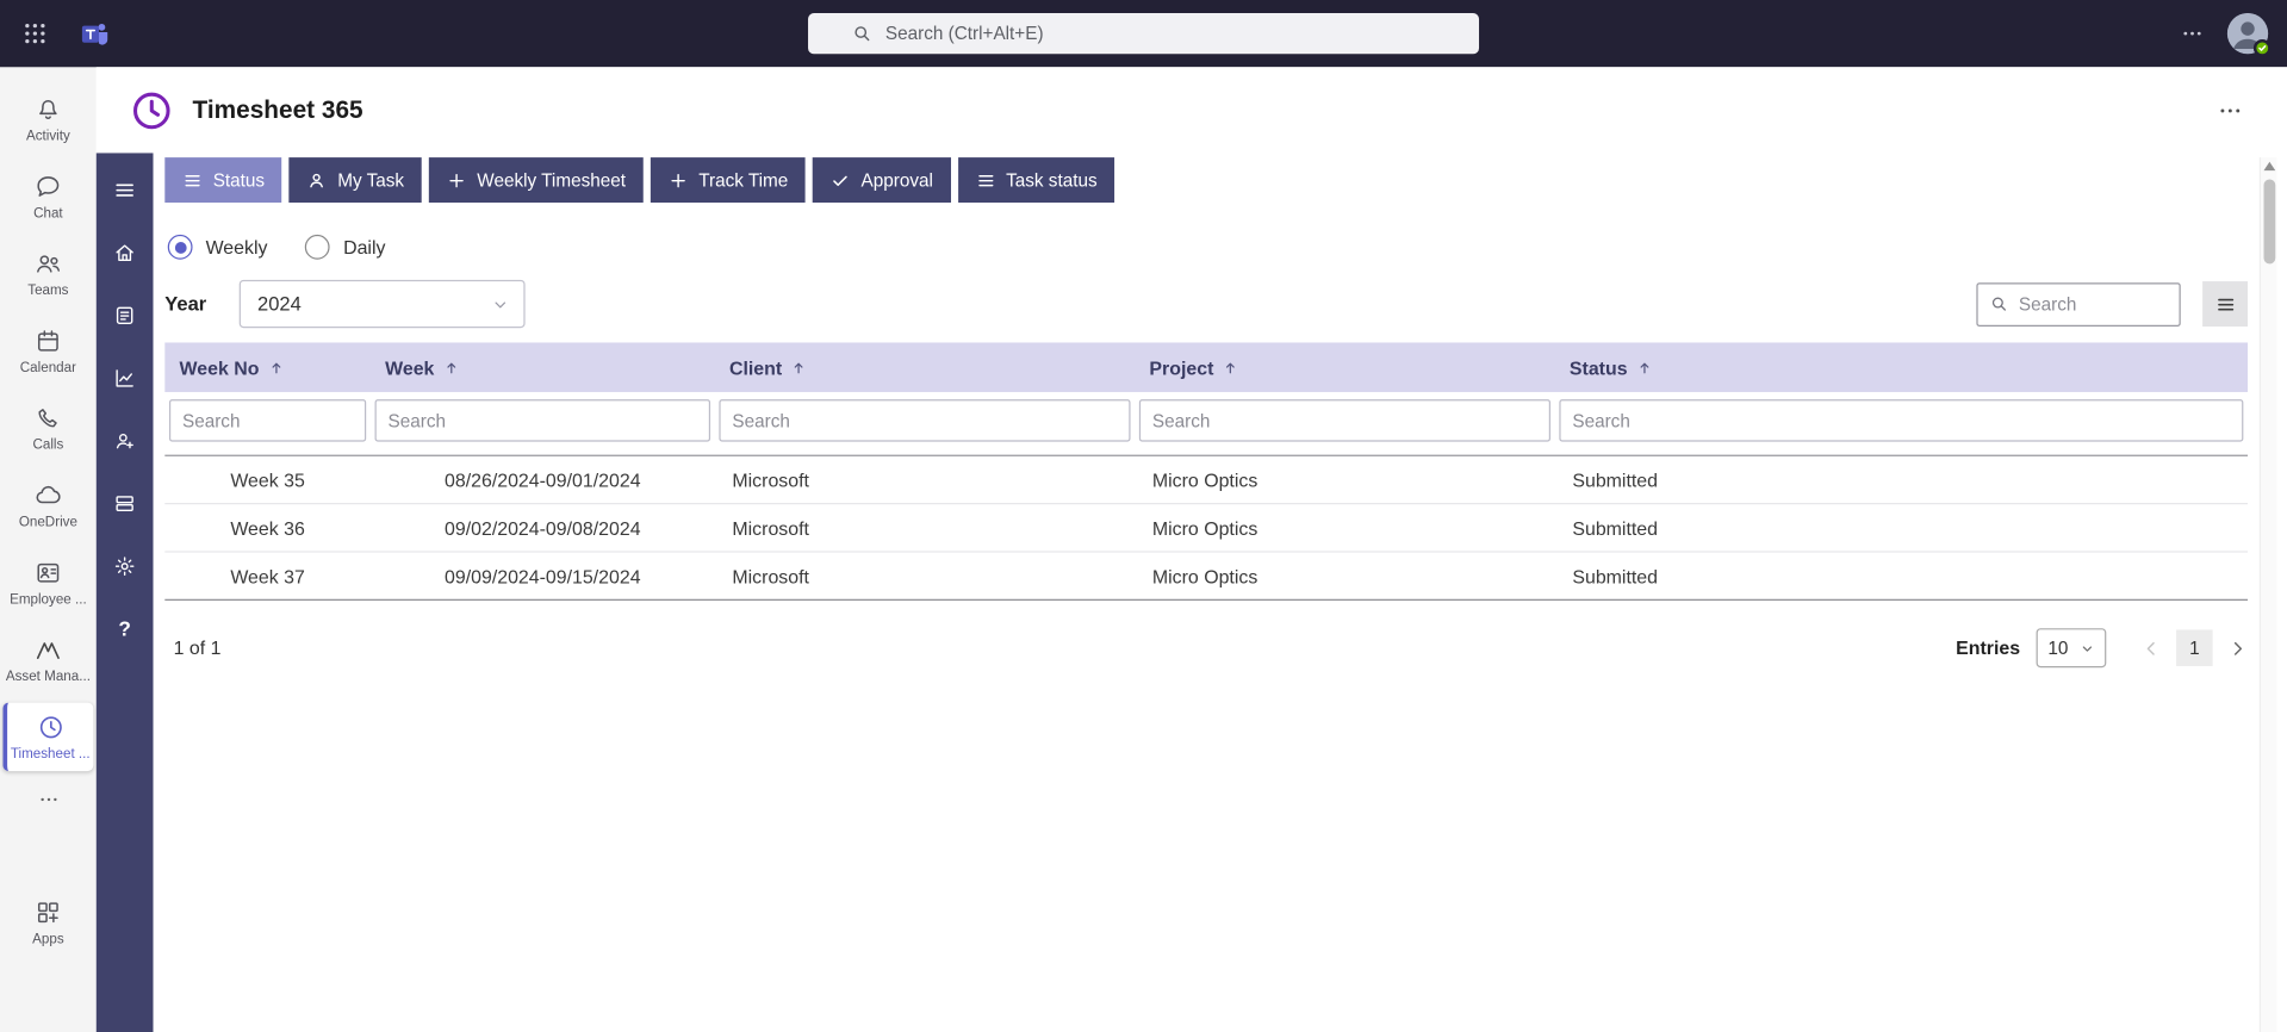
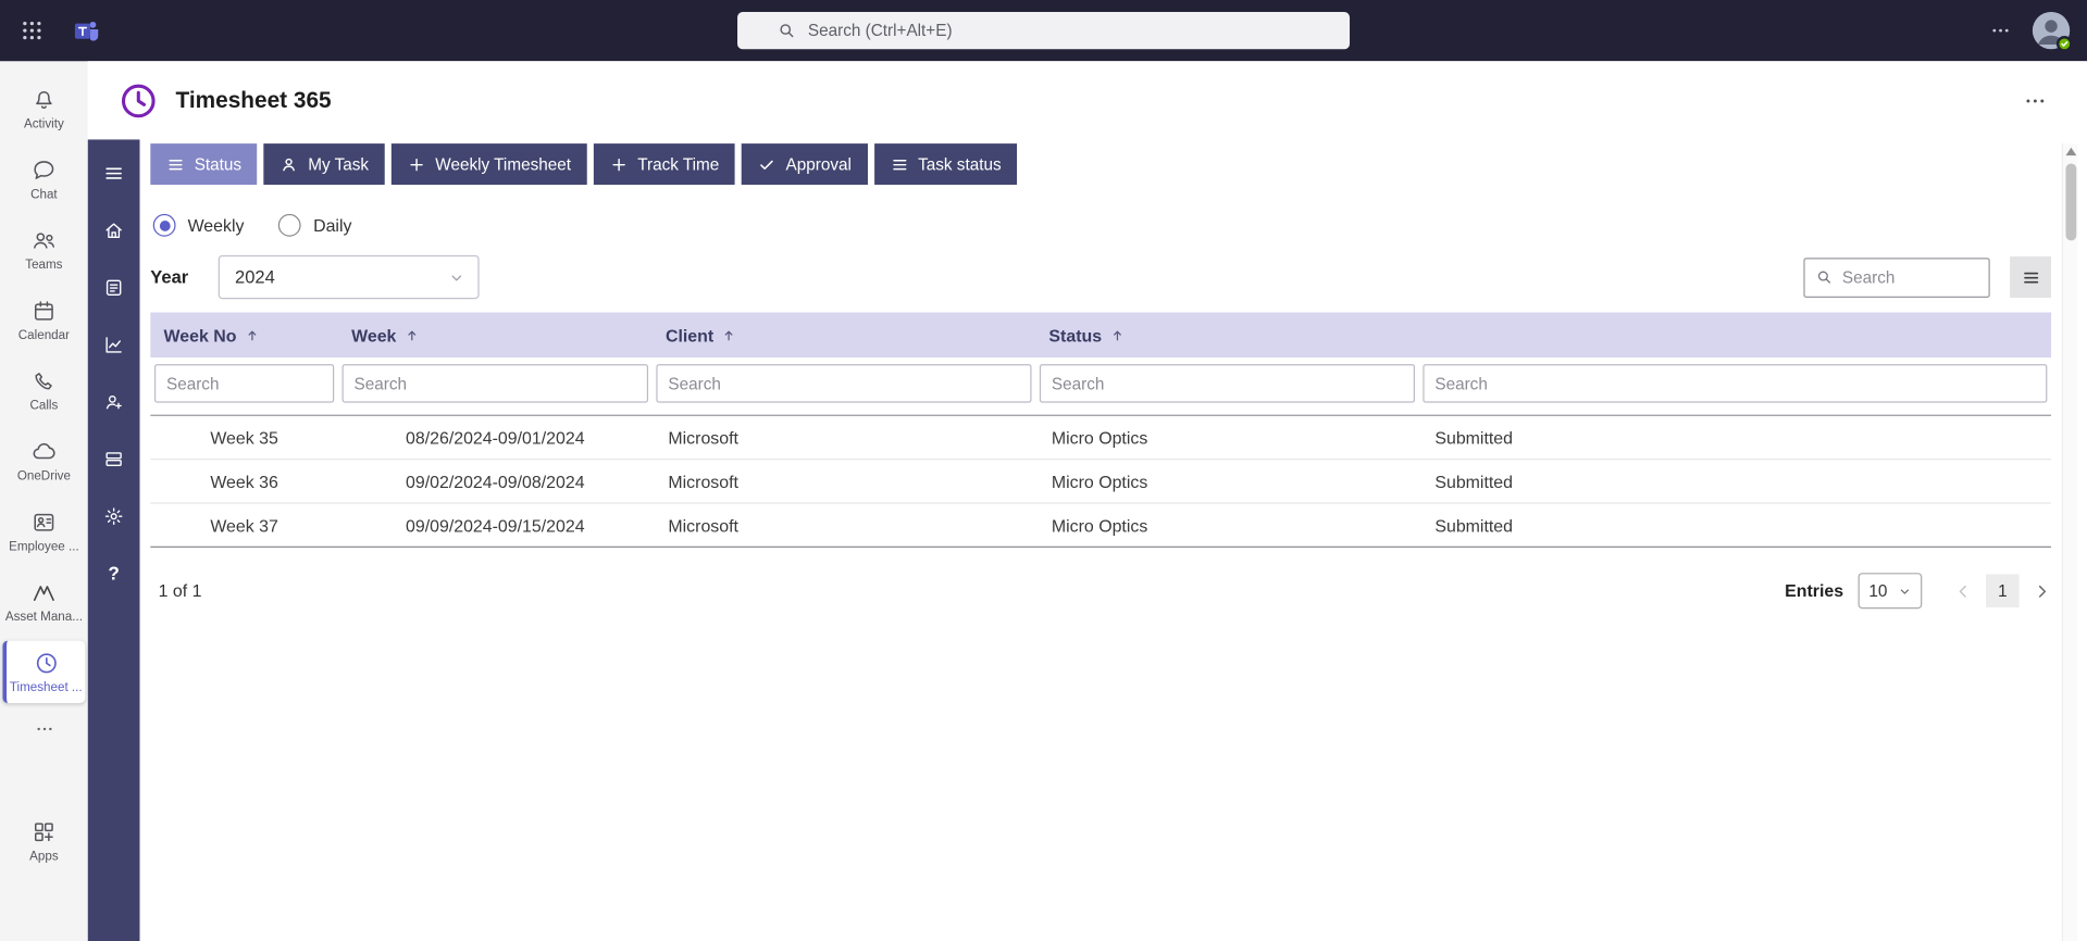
  Search (Ctrl+Alt+E)
  Activity
  Chat
  Teams
  Calendar
  Calls
  OneDrive
  Employee ...
  Asset Mana...
  Timesheet ...
  Apps
  Timesheet 365
  Status
  My Task
  Weekly Timesheet
  Track Time
  Approval
  Task status
  Weekly
  Daily
  Year
  2024
  Search
  Week No
  Week
  Client
- Project
  Status
  Search
  Search
  Search
  Search
  Search
  Week 35
  08/26/2024-09/01/2024
  Microsoft
  Micro Optics
  Submitted
  Week 36
  09/02/2024-09/08/2024
  Microsoft
  Micro Optics
  Submitted
  Week 37
  09/09/2024-09/15/2024
  Microsoft
  Micro Optics
  Submitted
  1 of 1
  Entries
  10
  1
